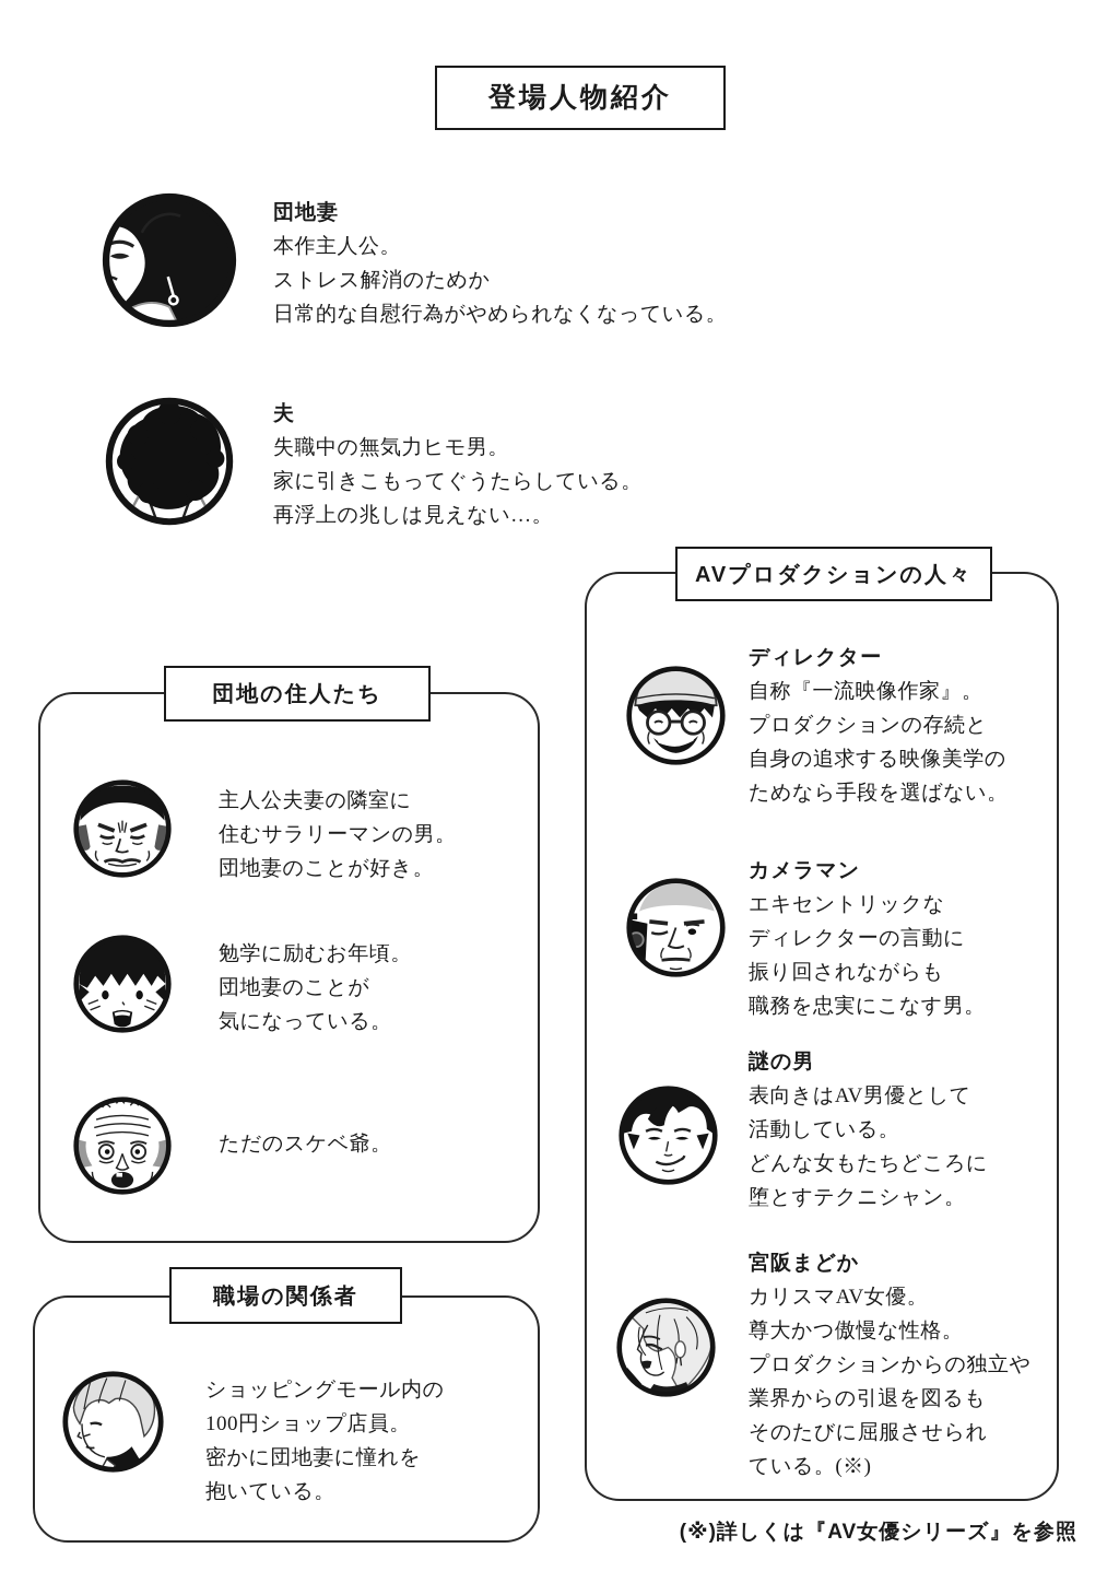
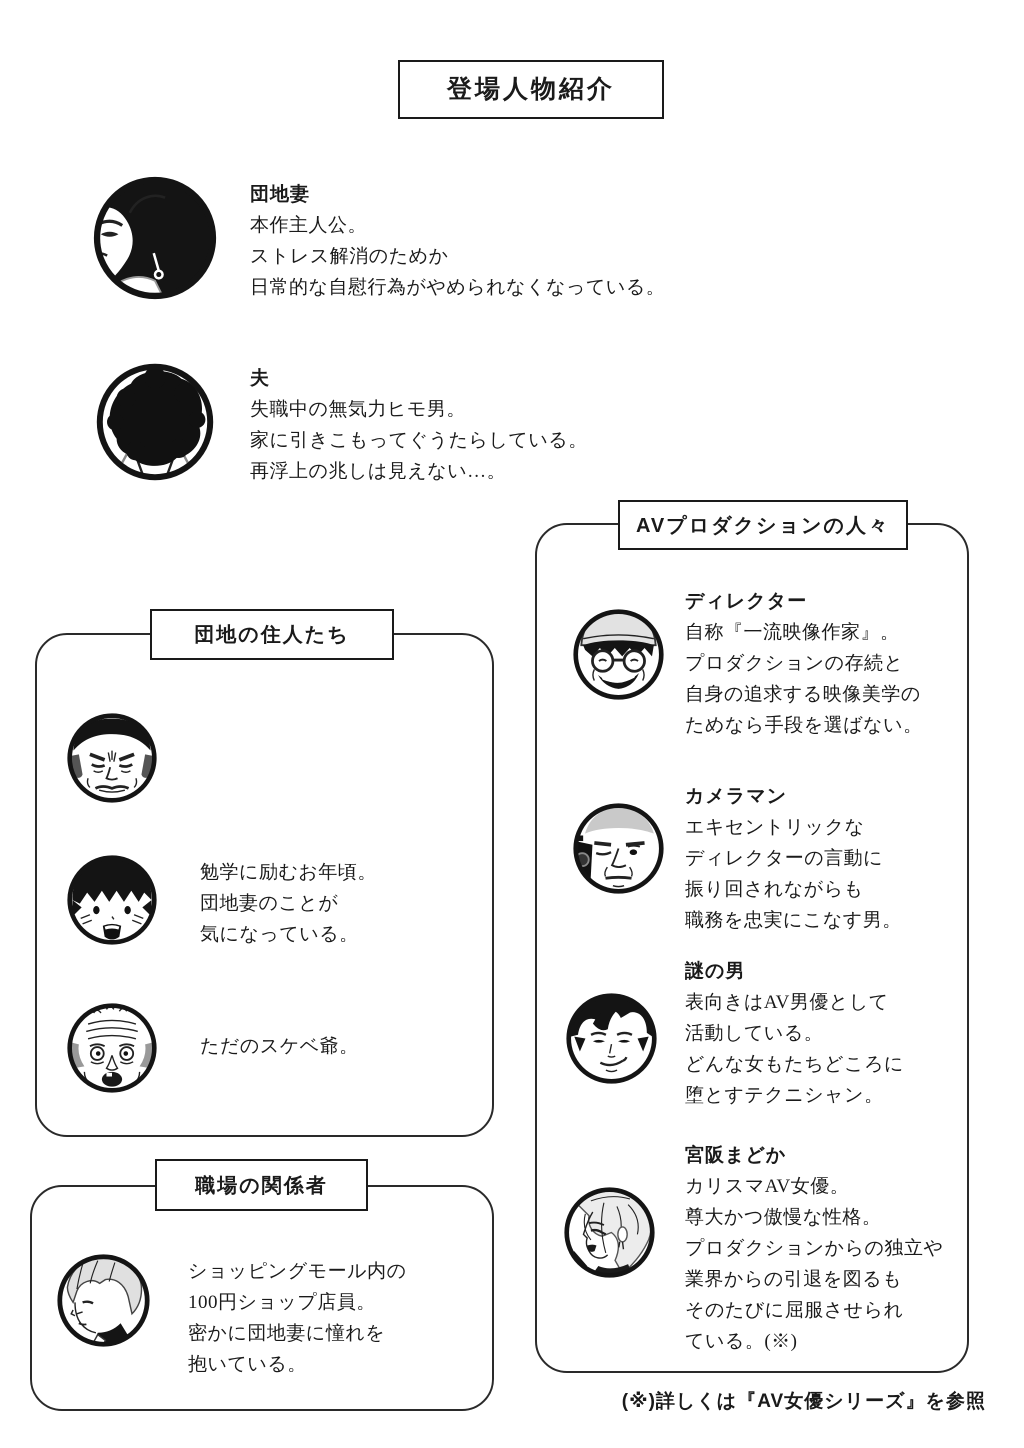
  登場人物紹介
  団地妻
  本作主人公。
  ストレス解消のためか
  日常的な自慰行為がやめられなくなっている。
  夫
  失職中の無気力ヒモ男。
  家に引きこもってぐうたらしている。
  再浮上の兆しは見えない…。
  AVプロダクションの人々
  ディレクター
  自称『一流映像作家』。
  プロダクションの存続と
  自身の追求する映像美学の
  ためなら手段を選ばない。
  カメラマン
  エキセントリックな
  ディレクターの言動に
  振り回されながらも
  職務を忠実にこなす男。
  謎の男
  表向きはAV男優として
  活動している。
  どんな女もたちどころに
  堕とすテクニシャン。
  宮阪まどか
  カリスマAV女優。
  尊大かつ傲慢な性格。
  プロダクションからの独立や
  業界からの引退を図るも
  そのたびに屈服させられ
  ている。(※)
  団地の住人たち
- 主人公夫妻の隣室に
- 住むサラリーマンの男。
- 団地妻のことが好き。
  勉学に励むお年頃。
  団地妻のことが
  気になっている。
  ただのスケベ爺。
  職場の関係者
  ショッピングモール内の
  100円ショップ店員。
  密かに団地妻に憧れを
  抱いている。
  (※)詳しくは『AV女優シリーズ』を参照
